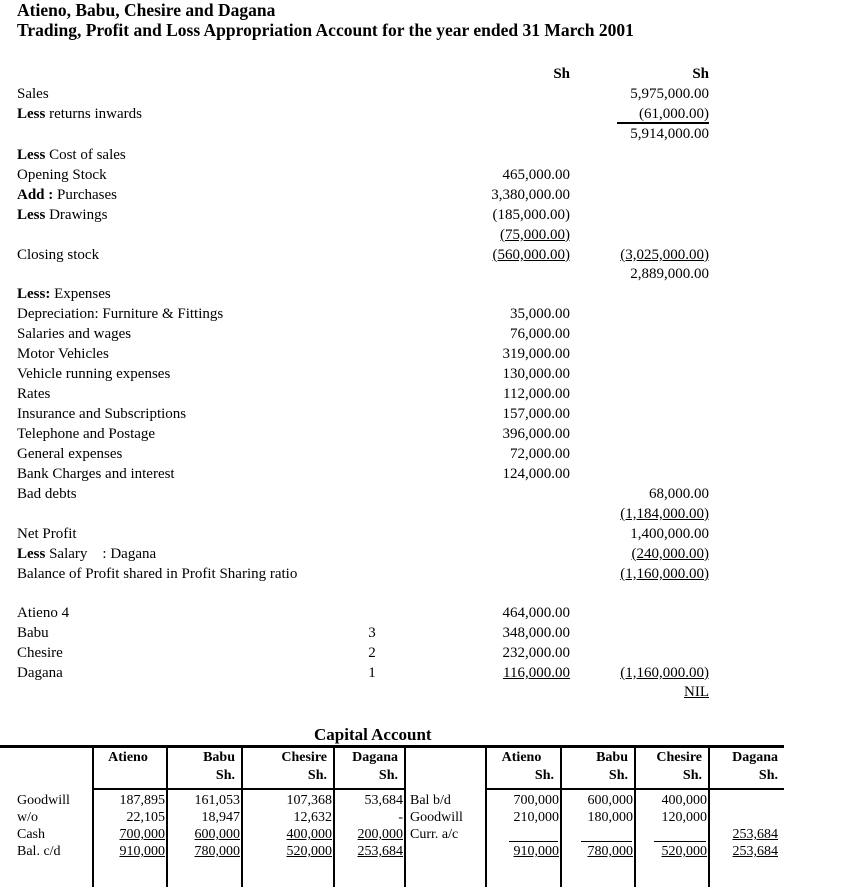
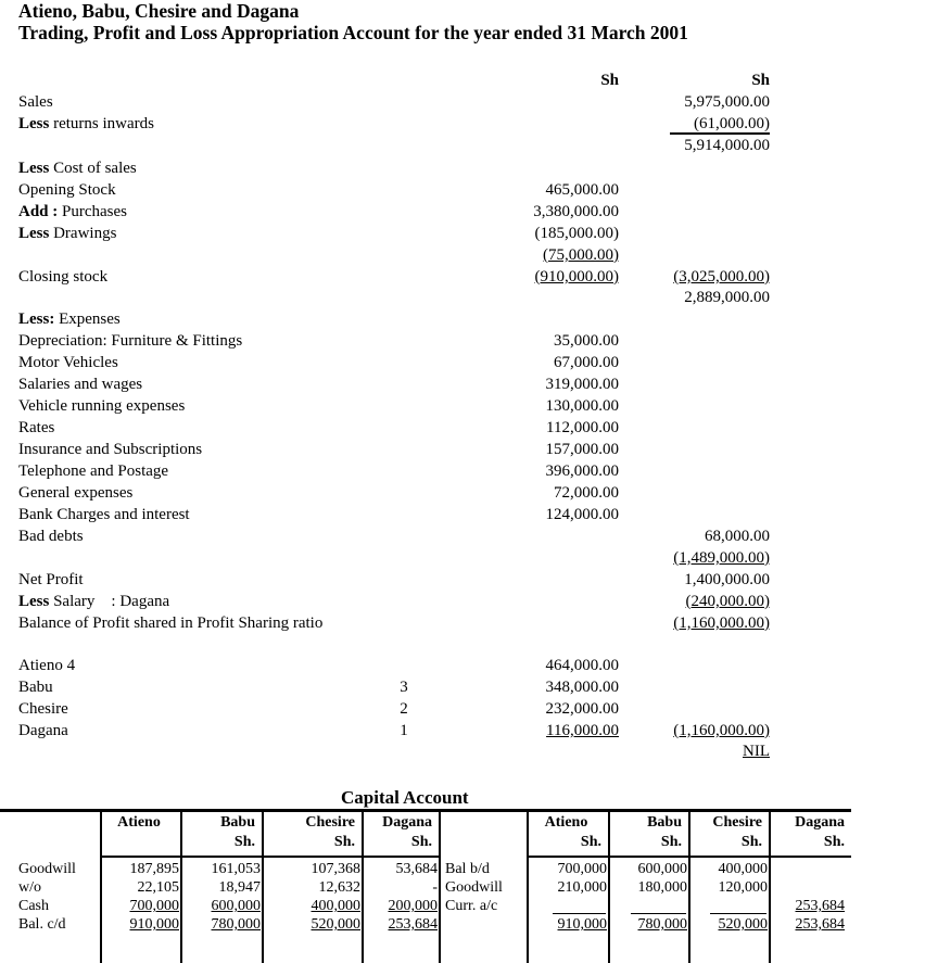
  Atieno, Babu, Chesire and Dagana
  Trading, Profit and Loss Appropriation Account for the year ended 31 March 2001
  Sh
  Sh
  Sales
  5,975,000.00
  Less returns inwards
  (61,000.00)
  5,914,000.00
  Less Cost of sales
  Opening Stock
  465,000.00
  Add : Purchases
  3,380,000.00
  Less Drawings
  (185,000.00)
  (75,000.00)
  Closing stock
- (560,000.00)
+ (910,000.00)
  (3,025,000.00)
  2,889,000.00
  Less: Expenses
  Depreciation: Furniture & Fittings
  35,000.00
- Salaries and wages
+ Motor Vehicles
- 76,000.00
+ 67,000.00
- Motor Vehicles
+ Salaries and wages
  319,000.00
  Vehicle running expenses
  130,000.00
  Rates
  112,000.00
  Insurance and Subscriptions
  157,000.00
  Telephone and Postage
  396,000.00
  General expenses
  72,000.00
  Bank Charges and interest
  124,000.00
  Bad debts
  68,000.00
- (1,184,000.00)
+ (1,489,000.00)
  Net Profit
  1,400,000.00
  Less Salary : Dagana
  (240,000.00)
  Balance of Profit shared in Profit Sharing ratio
  (1,160,000.00)
  Atieno 4
  464,000.00
  Babu
  3
  348,000.00
  Chesire
  2
  232,000.00
  Dagana
  1
  116,000.00
  (1,160,000.00)
  NIL
  Capital Account
  Atieno
  Babu
  Sh.
  Chesire
  Sh.
  Dagana
  Sh.
  Atieno
  Sh.
  Babu
  Sh.
  Chesire
  Sh.
  Dagana
  Sh.
  Goodwill
  187,895
  161,053
  107,368
  53,684
  w/o
  22,105
  18,947
  12,632
  -
  Cash
  700,000
  600,000
  400,000
  200,000
  Bal. c/d
  910,000
  780,000
  520,000
  253,684
  Bal b/d
  700,000
  600,000
  400,000
  Goodwill
  210,000
  180,000
  120,000
  Curr. a/c
  253,684
  910,000
  780,000
  520,000
  253,684
